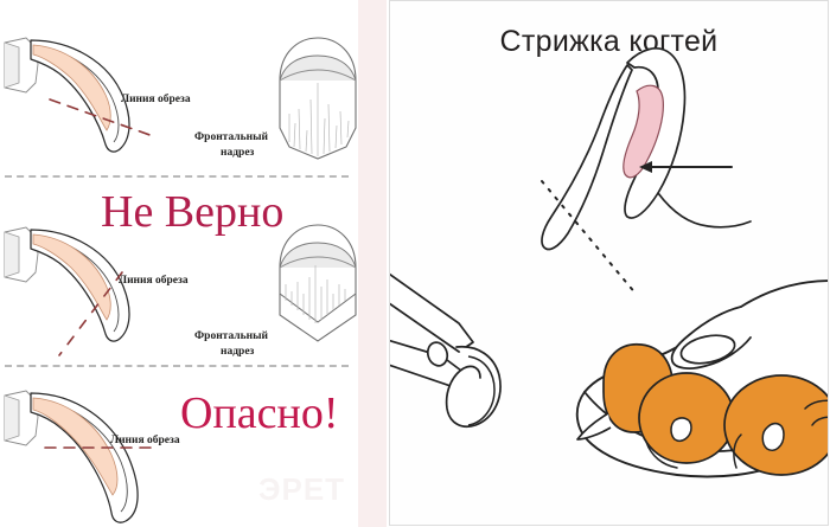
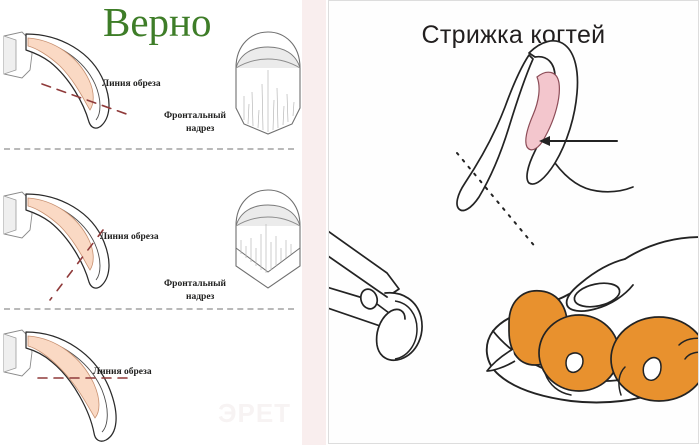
+ Верно
  Линия обреза
  Фронтальный
  надрез
- Не Верно
  Линия обреза
  Фронтальный
  надрез
- Опасно!
  Линия обреза
  Стрижка когтей
